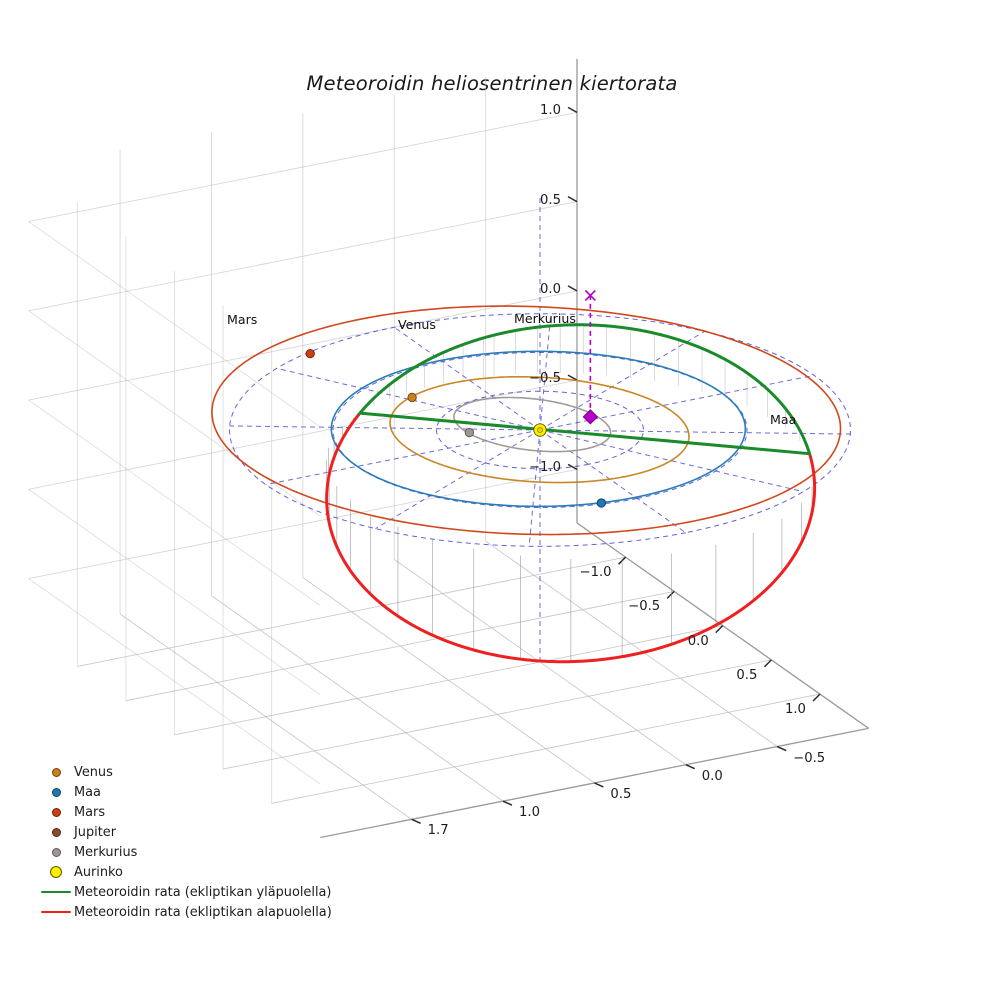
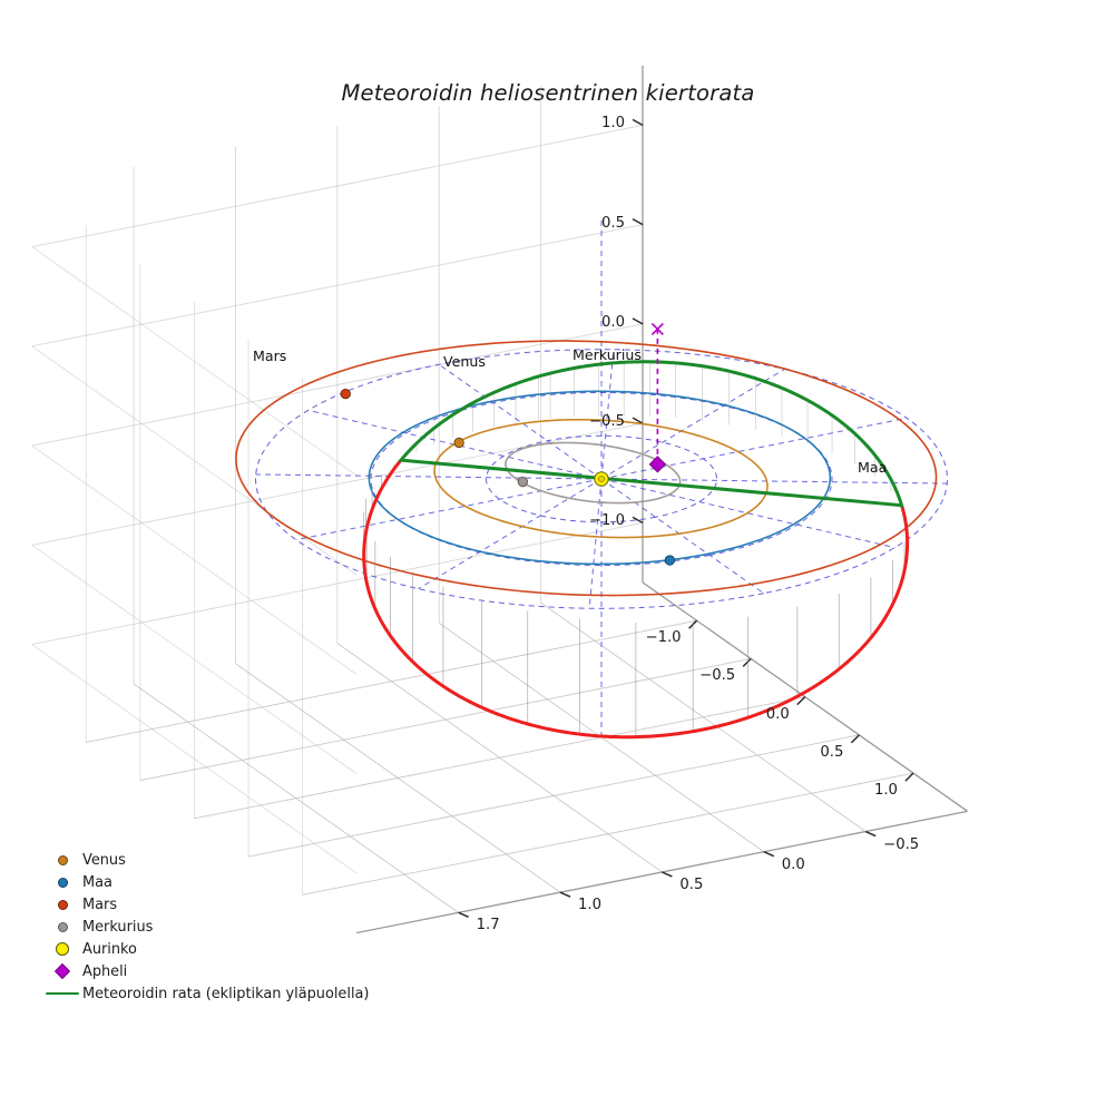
  Meteoroidin heliosentrinen kiertorata
  1.0
  0.5
  0.0
  −0.5
  −1.0
  −1.0
  −0.5
  0.0
  0.5
  1.0
  −0.5
  0.0
  0.5
  1.0
  1.7
  Mars
  Venus
  Merkurius
  Maa
  Venus
  Maa
  Mars
- Jupiter
  Merkurius
  Aurinko
+ Apheli
  Meteoroidin rata (ekliptikan yläpuolella)
- Meteoroidin rata (ekliptikan alapuolella)
